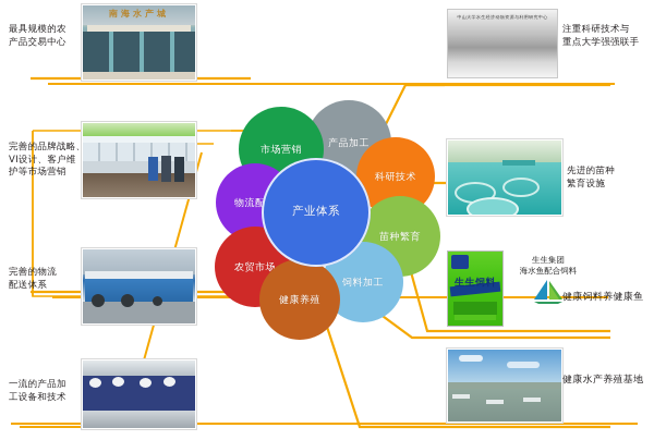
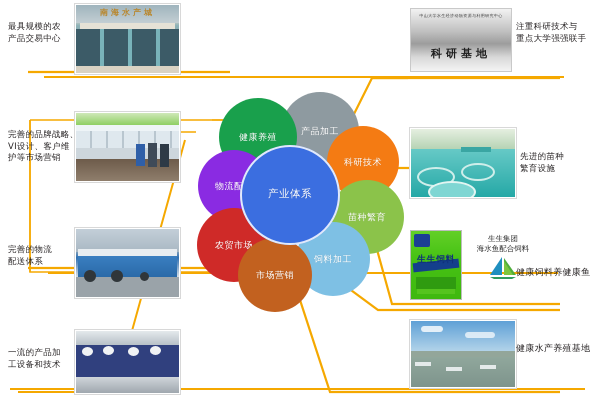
  最具规模的农
  产品交易中心
  南海水产城
  完善的品牌战略、
  VI设计、客户维
  护等市场营销
  完善的物流
  配送体系
  一流的产品加
  工设备和技术
  产品加工
- 市场营销
+ 健康养殖
  科研技术
  物流配
  苗种繁育
  农贸市场
  饲料加工
- 健康养殖
+ 市场营销
  产业体系
+ 科研基地
  注重科研技术与
  重点大学强强联手
  先进的苗种
  繁育设施
  生生饲料
  生生集团
  海水鱼配合饲料
  健康饲料养健康鱼
  健康水产养殖基地
